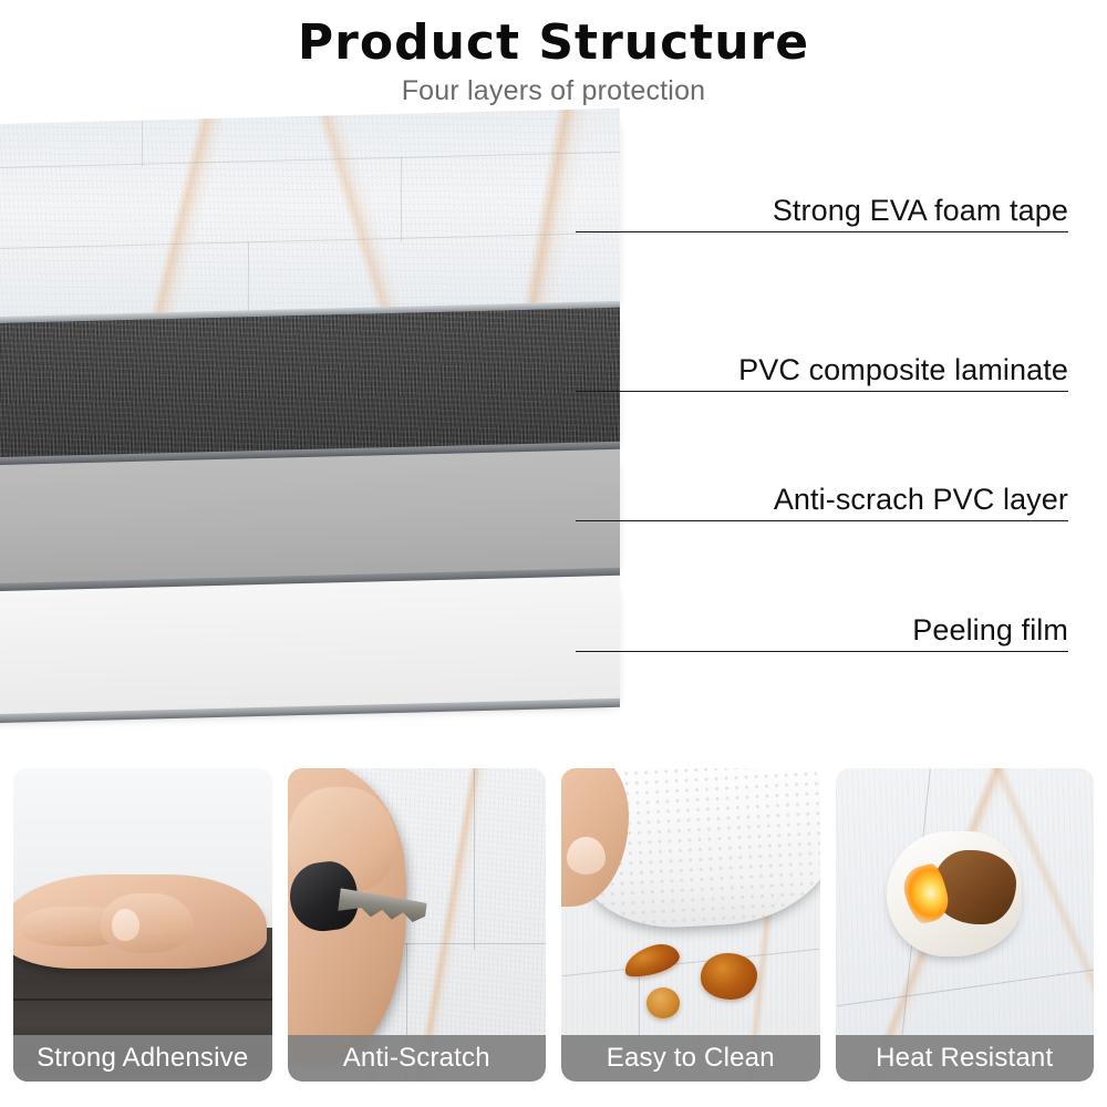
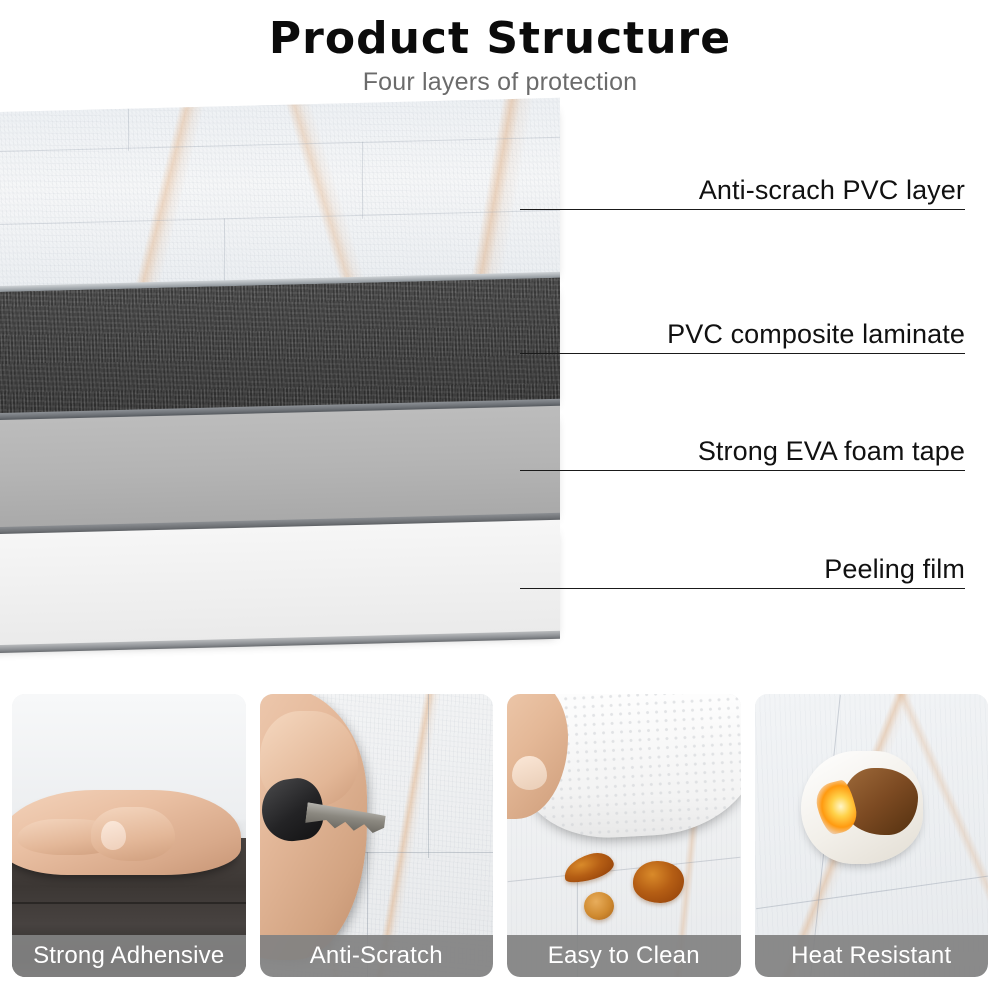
  Product Structure
  Four layers of protection
- Strong EVA foam tape
+ Anti-scrach PVC layer
  PVC composite laminate
- Anti-scrach PVC layer
+ Strong EVA foam tape
  Peeling film
  Strong Adhensive
  Anti-Scratch
  Easy to Clean
  Heat Resistant
